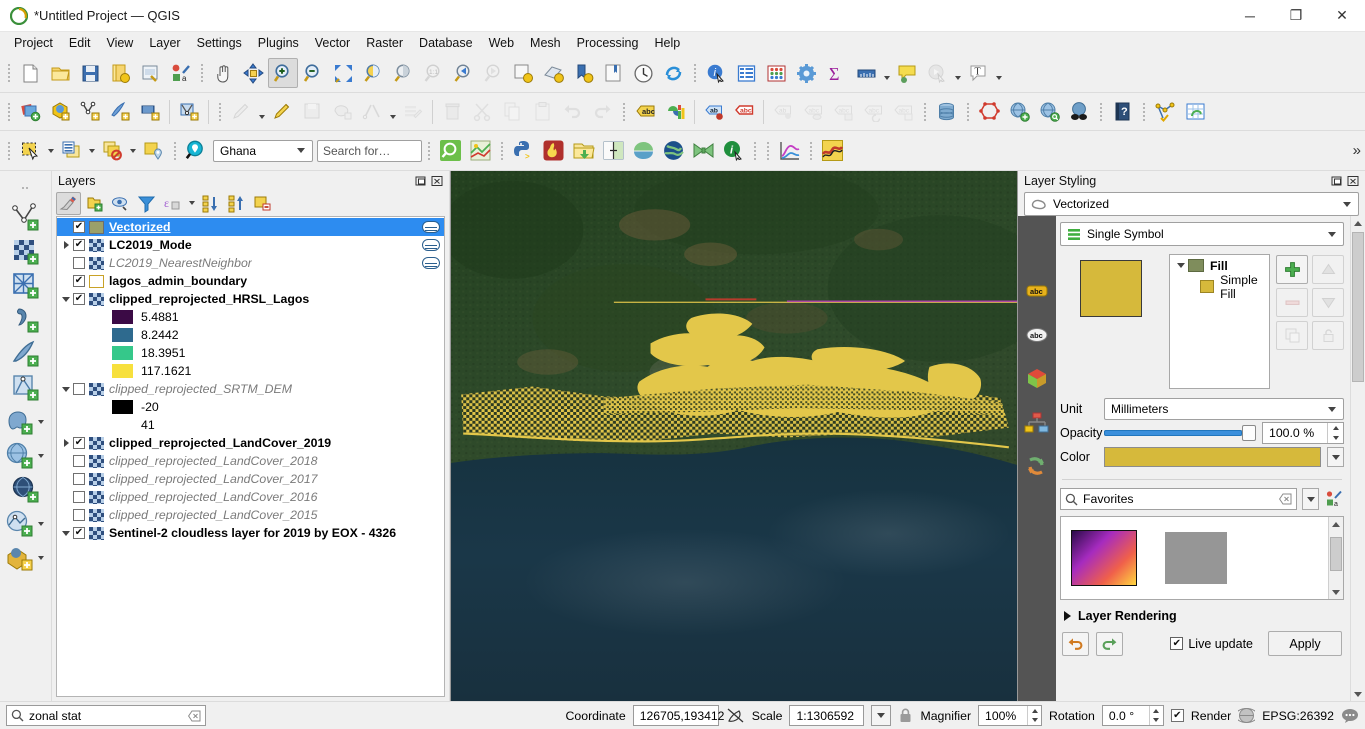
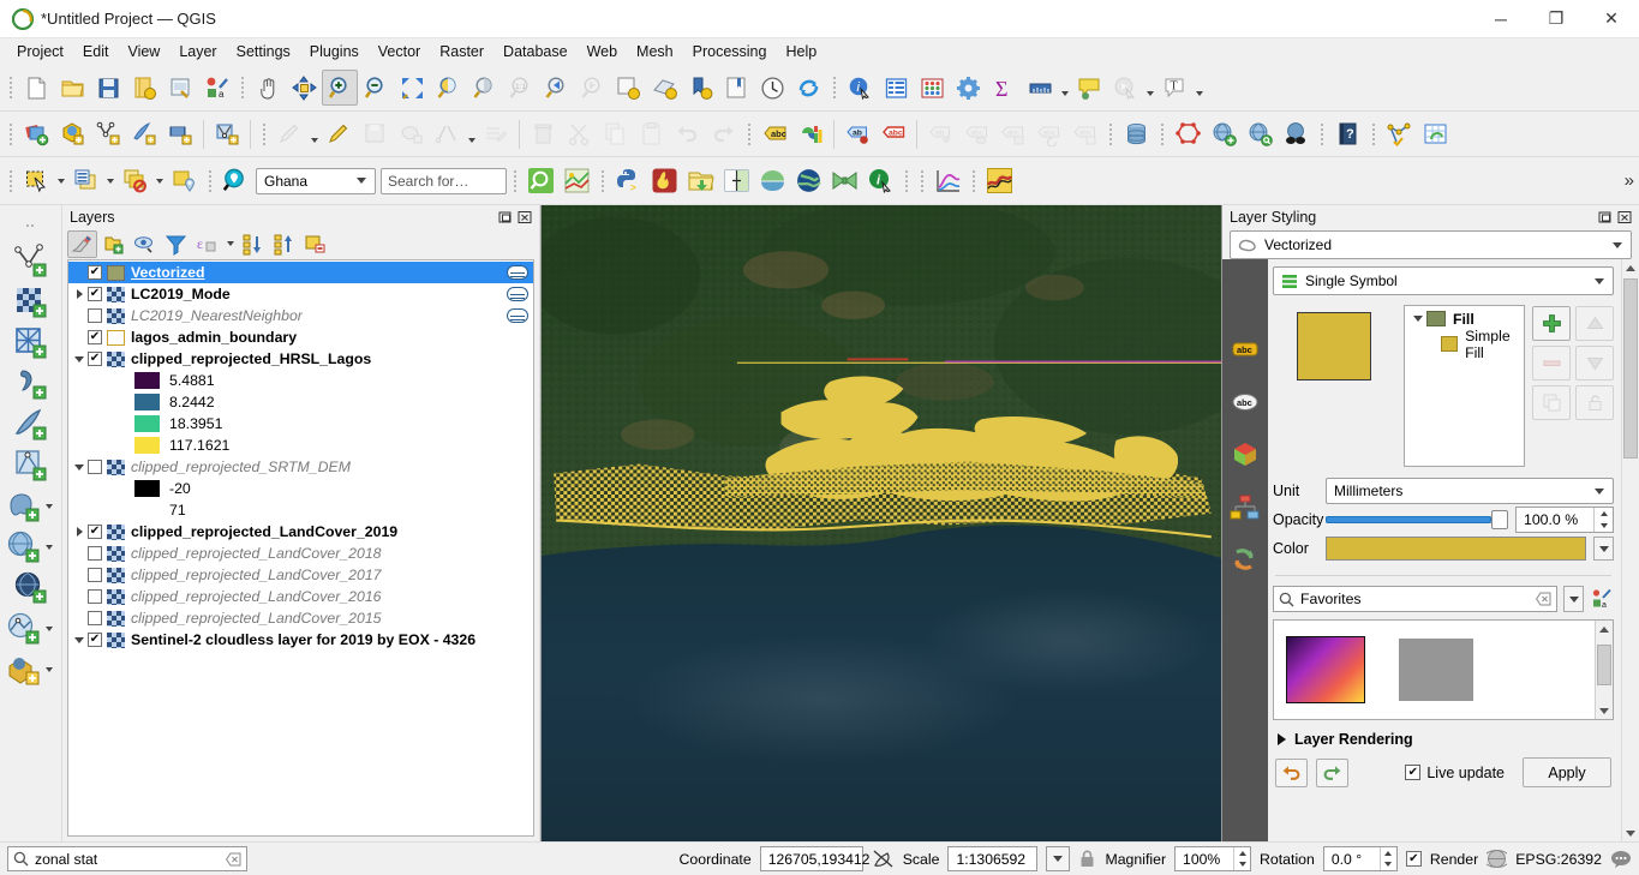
  *Untitled Project — QGIS
  ─
  ❐
  ✕
  Project
  Edit
  View
  Layer
  Settings
  Plugins
  Vector
  Raster
  Database
  Web
  Mesh
  Processing
  Help
  a
  i
  Σ
  T
  abc
  ?
  Ghana
  Search for…
  >
  i
  »
  Layers
  ε
  Vectorized
  LC2019_Mode
  LC2019_NearestNeighbor
  lagos_admin_boundary
  clipped_reprojected_HRSL_Lagos
  5.4881
  8.2442
  18.3951
  117.1621
  clipped_reprojected_SRTM_DEM
  -20
- 41
+ 71
  clipped_reprojected_LandCover_2019
  clipped_reprojected_LandCover_2018
  clipped_reprojected_LandCover_2017
  clipped_reprojected_LandCover_2016
  clipped_reprojected_LandCover_2015
  Sentinel-2 cloudless layer for 2019 by EOX - 4326
  Layer Styling
  Vectorized
  abc
  abc
  Single Symbol
  Fill
  Simple Fill
  Unit
  Millimeters
  Opacity
  100.0 %
  Color
  Favorites
  Layer Rendering
  Live update
  Apply
  zonal stat
  Coordinate
  126705,193412
  Scale
  1:1306592
  Magnifier
  100%
  Rotation
  0.0 °
  Render
  EPSG:26392
